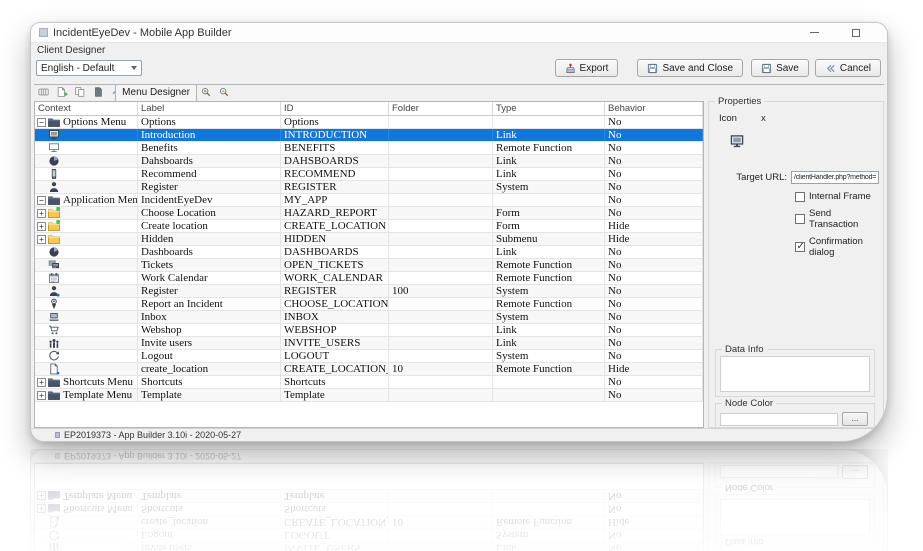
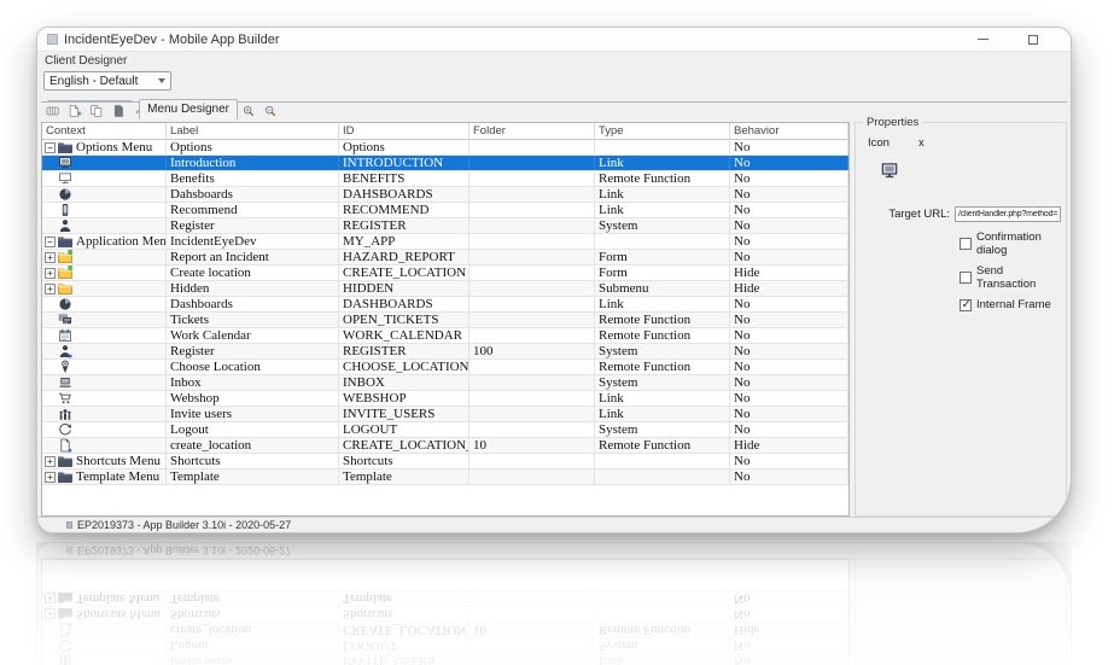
  IncidentEyeDev - Mobile App Builder
  Client Designer
  English - Default
- Export
- Save and Close
- Save
- Cancel
  Context
  Label
  ID
  Folder
  Type
  Behavior
  −
  Options Menu
  Options
  Options
  No
  Introduction
  INTRODUCTION
  Link
  No
  Benefits
  BENEFITS
  Remote Function
  No
  Dahsboards
  DAHSBOARDS
  Link
  No
  Recommend
  RECOMMEND
  Link
  No
  Register
  REGISTER
  System
  No
  −
  Application Men
  IncidentEyeDev
  MY_APP
  No
  +
- Choose Location
+ Report an Incident
  HAZARD_REPORT
  Form
  No
  +
  Create location
  CREATE_LOCATION
  Form
  Hide
  +
  Hidden
  HIDDEN
  Submenu
  Hide
  Dashboards
  DASHBOARDS
  Link
  No
  Tickets
  OPEN_TICKETS
  Remote Function
  No
  Work Calendar
  WORK_CALENDAR
  Remote Function
  No
  Register
  REGISTER
  100
  System
  No
- Report an Incident
+ Choose Location
  CHOOSE_LOCATION
  Remote Function
  No
  Inbox
  INBOX
  System
  No
  Webshop
  WEBSHOP
  Link
  No
  Invite users
  INVITE_USERS
  Link
  No
  Logout
  LOGOUT
  System
  No
  create_location
  CREATE_LOCATION_
  10
  Remote Function
  Hide
  +
  Shortcuts Menu
  Shortcuts
  Shortcuts
  No
  +
  Template Menu
  Template
  Template
  No
  Properties
  Icon
  x
  Target URL:
  /clientHandler.php?method=
- Internal Frame
+ Confirmation dialog
  Send Transaction
- Confirmation dialog
+ Internal Frame
- Data Info
- Node Color
- ...
  EP2019373 - App Builder 3.10i - 2020-05-27
